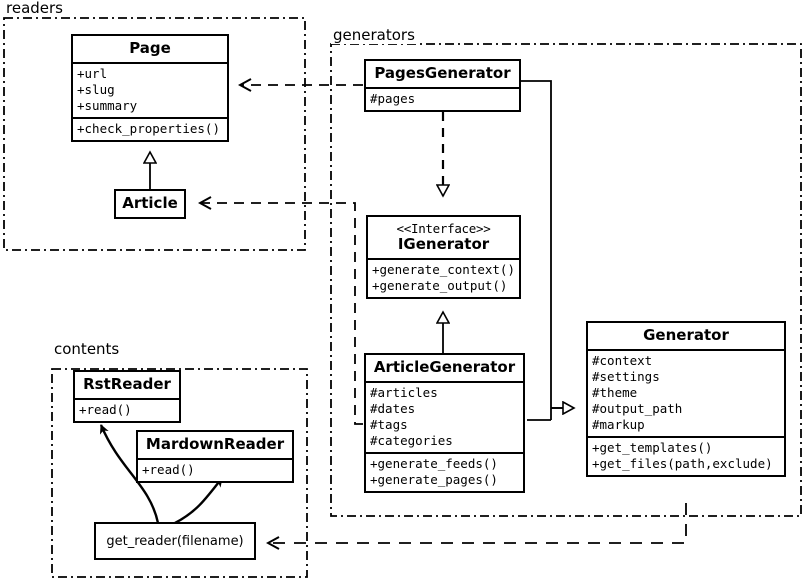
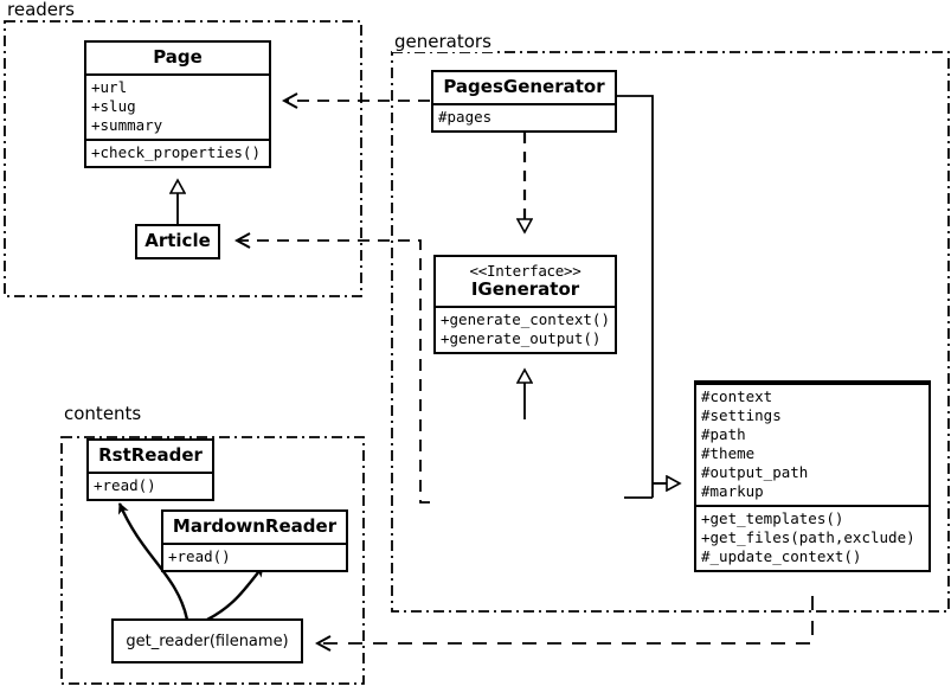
  readers
  generators
  contents
  Page
  +url
  +slug
  +summary
  +check_properties()
  Article
  PagesGenerator
  #pages
  <<Interface>>
  IGenerator
  +generate_context()
  +generate_output()
- ArticleGenerator
- #articles
- #dates
- #tags
- #categories
- +generate_feeds()
- +generate_pages()
- Generator
  #context
  #settings
+ #path
  #theme
  #output_path
  #markup
  +get_templates()
  +get_files(path,exclude)
+ #_update_context()
  RstReader
  +read()
  MardownReader
  +read()
  get_reader(filename)
